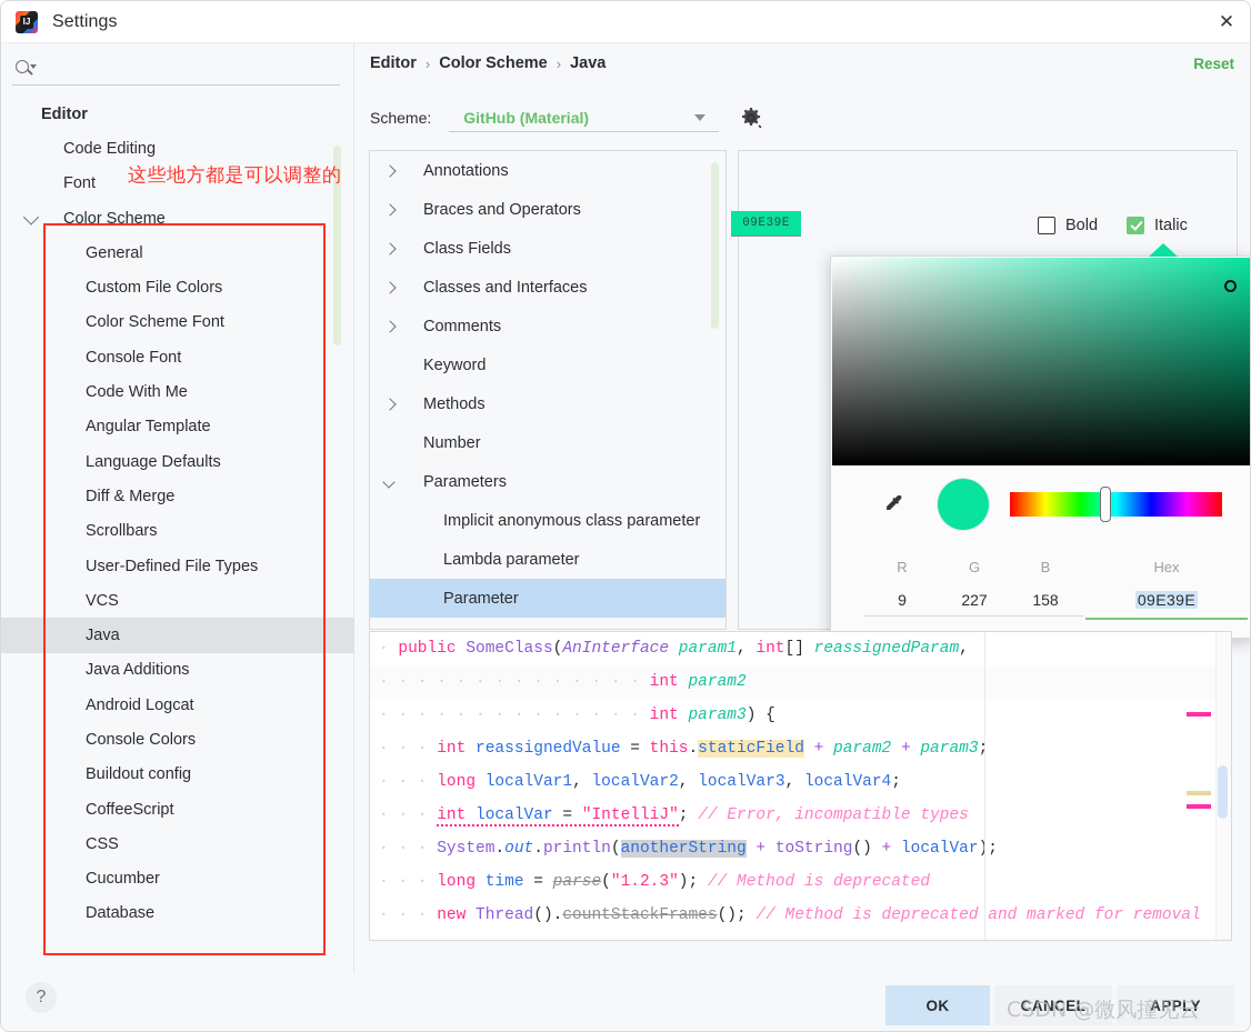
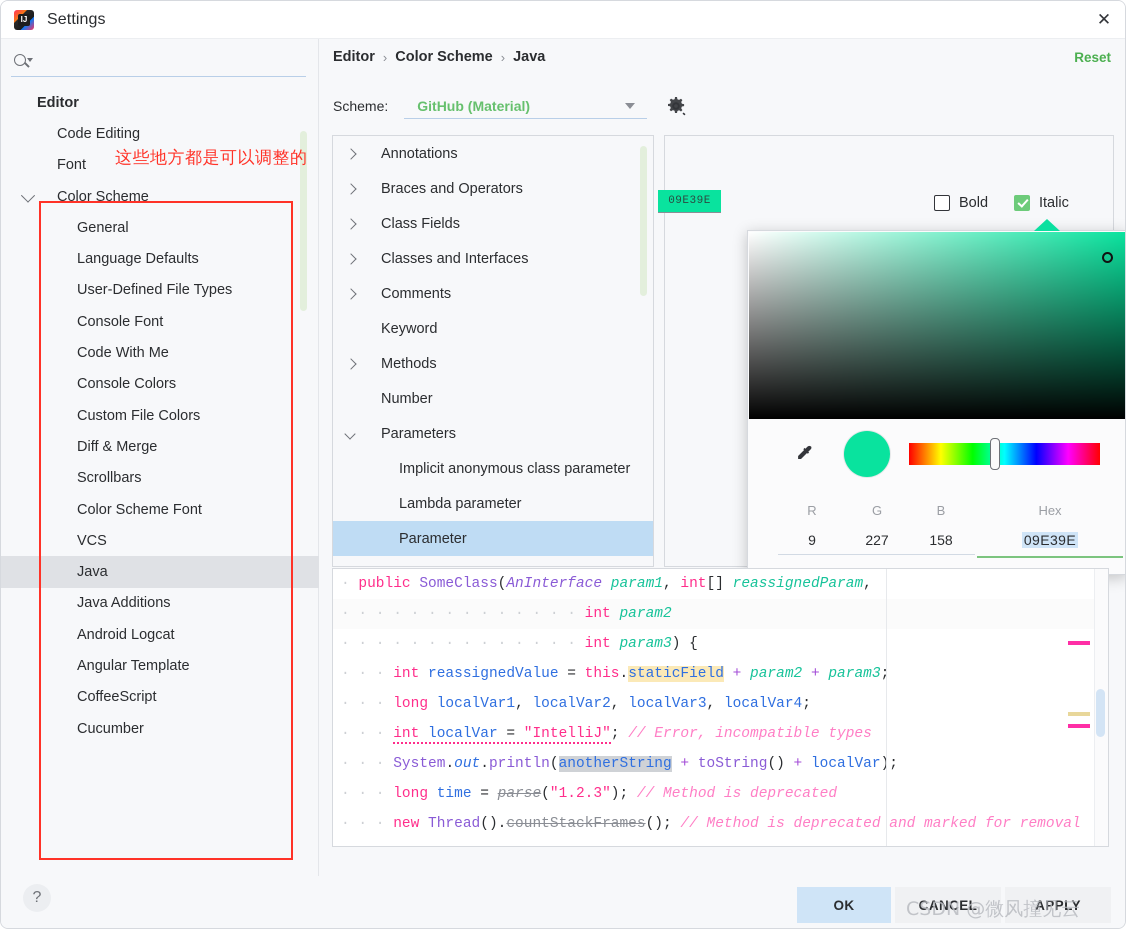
  Settings
  ✕
  Editor
  Code Editing
  Font
  Color Scheme
  General
- Custom File Colors
+ Language Defaults
- Color Scheme Font
+ User-Defined File Types
  Console Font
  Code With Me
- Angular Template
+ Console Colors
- Language Defaults
+ Custom File Colors
  Diff & Merge
  Scrollbars
- User-Defined File Types
+ Color Scheme Font
  VCS
  Java
  Java Additions
  Android Logcat
- Console Colors
+ Angular Template
- Buildout config
  CoffeeScript
- CSS
  Cucumber
- Database
  这些地方都是可以调整的
  Editor
  ›
  Color Scheme
  ›
  Java
  Reset
  Scheme:
  GitHub (Material)
  Annotations
  Braces and Operators
  Class Fields
  Classes and Interfaces
  Comments
  Keyword
  Methods
  Number
  Parameters
  Implicit anonymous class parameter
  Lambda parameter
  Parameter
  Bold
  Italic
  09E39E
  R
  9
  G
  227
  B
  158
  Hex
  09E39E
  · public SomeClass(AnInterface param1, int[] reassignedParam,
  · · · · · · · · · · · · · · int param2
  · · · · · · · · · · · · · · int param3) {
  · · · int reassignedValue = this.staticField + param2 + param3;
  · · · long localVar1, localVar2, localVar3, localVar4;
  · · · int localVar = "IntelliJ"; // Error, incompatible types
  · · · System.out.println(anotherString + toString() + localVar);
  · · · long time = parse("1.2.3"); // Method is deprecated
  · · · new Thread().countStackFrames(); // Method is deprecated and marked for removal
  ?
  OK
  CANCEL
  APPLY
  CSDN @微风撞见云
